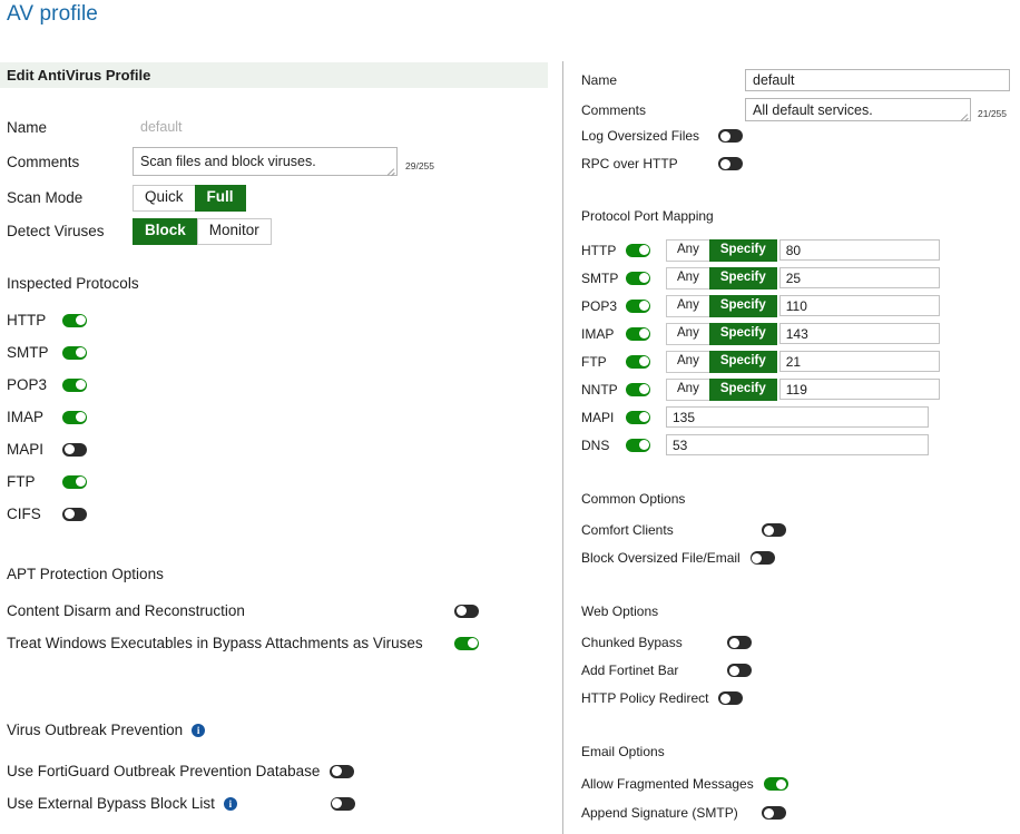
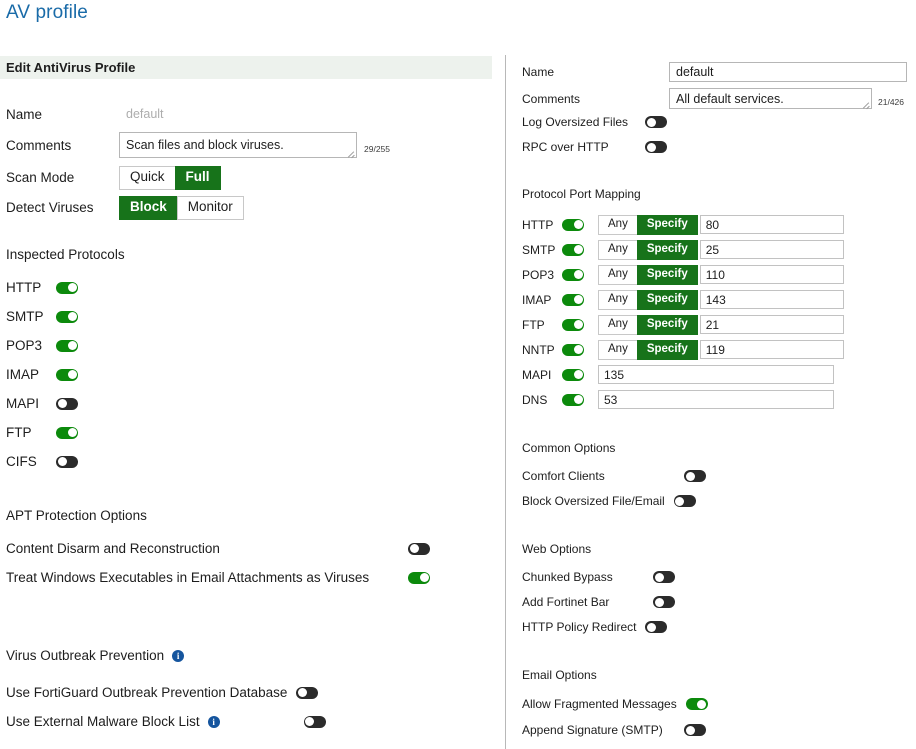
  AV profile
  Edit AntiVirus Profile
  Name
  default
  Comments
  Scan files and block viruses.
  29/255
  Scan Mode
  Quick
  Full
  Detect Viruses
  Block
  Monitor
  Inspected Protocols
  HTTP
  SMTP
  POP3
  IMAP
  MAPI
  FTP
  CIFS
  APT Protection Options
  Content Disarm and Reconstruction
- Treat Windows Executables in Bypass Attachments as Viruses
+ Treat Windows Executables in Email Attachments as Viruses
  Virus Outbreak Prevention
  i
  Use FortiGuard Outbreak Prevention Database
- Use External Bypass Block List
+ Use External Malware Block List
  i
  Name
  default
  Comments
  All default services.
- 21/255
+ 21/426
  Log Oversized Files
  RPC over HTTP
  Protocol Port Mapping
  HTTP
  Any
  Specify
  80
  SMTP
  Any
  Specify
  25
  POP3
  Any
  Specify
  110
  IMAP
  Any
  Specify
  143
  FTP
  Any
  Specify
  21
  NNTP
  Any
  Specify
  119
  MAPI
  135
  DNS
  53
  Common Options
  Comfort Clients
  Block Oversized File/Email
  Web Options
  Chunked Bypass
  Add Fortinet Bar
  HTTP Policy Redirect
  Email Options
  Allow Fragmented Messages
  Append Signature (SMTP)
